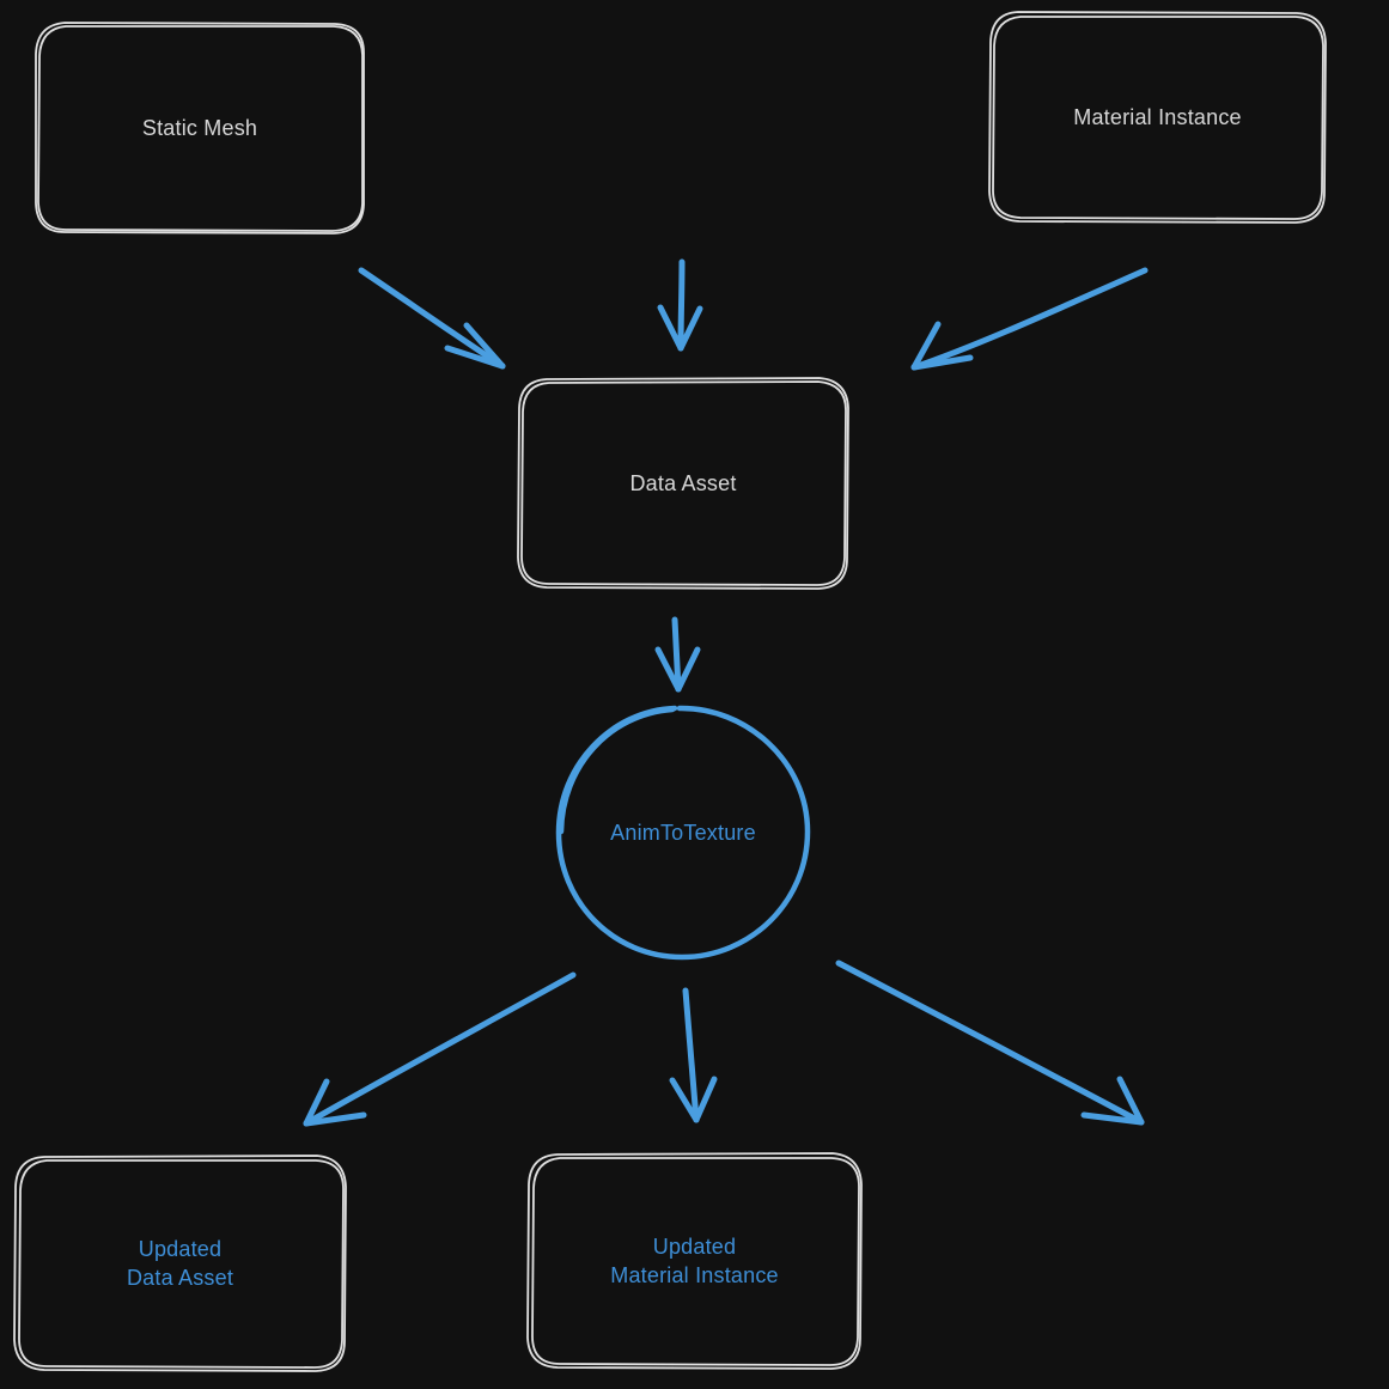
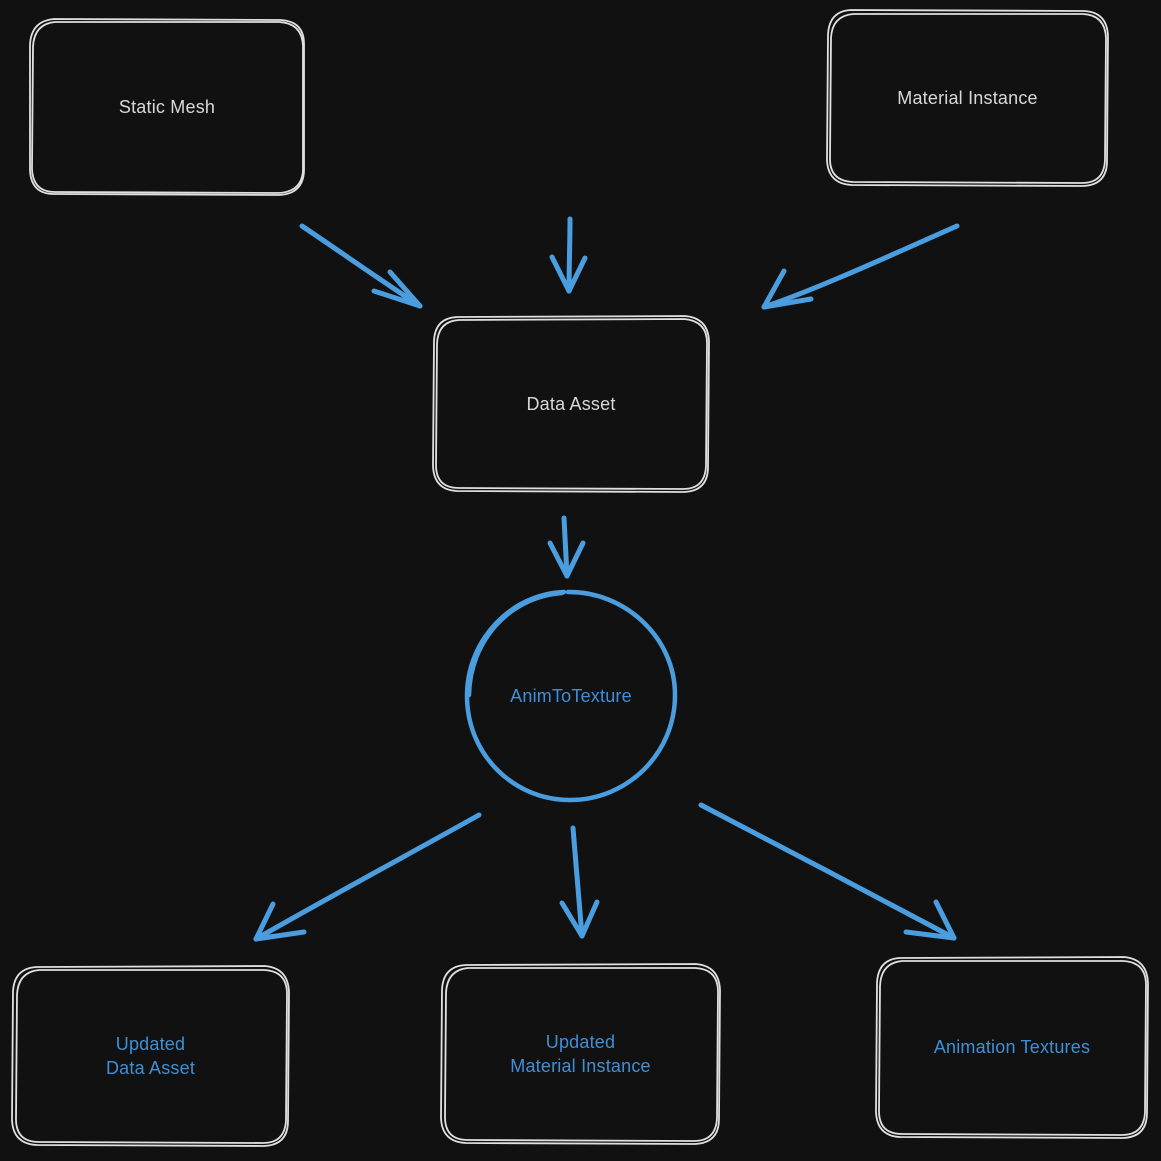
  Static Mesh
  Material Instance
  Data Asset
  AnimToTexture
  Updated
  Data Asset
  Updated
  Material Instance
+ Animation Textures
